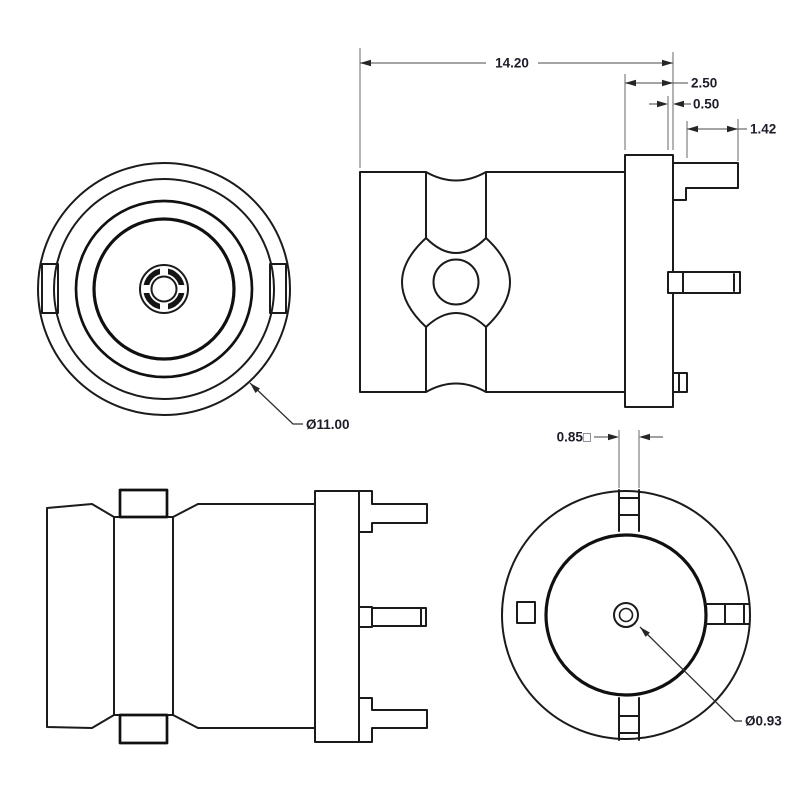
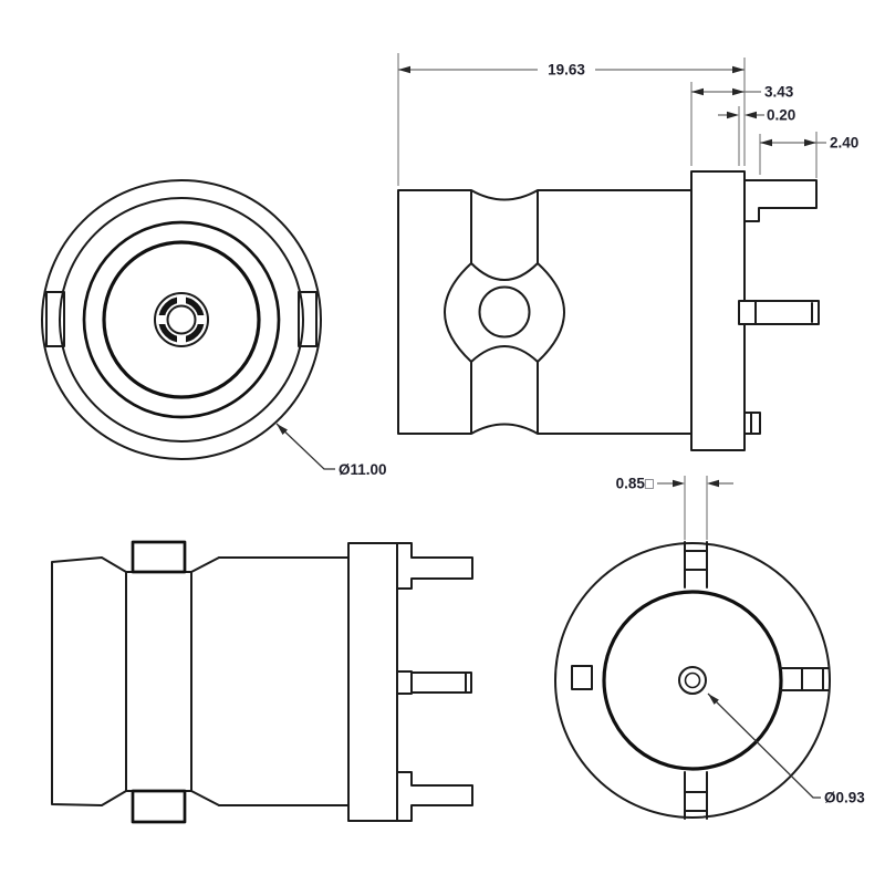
  Ø11.00
- 14.20
+ 19.63
- 2.50
+ 3.43
- 0.50
+ 0.20
- 1.42
+ 2.40
  0.85□
  Ø0.93
